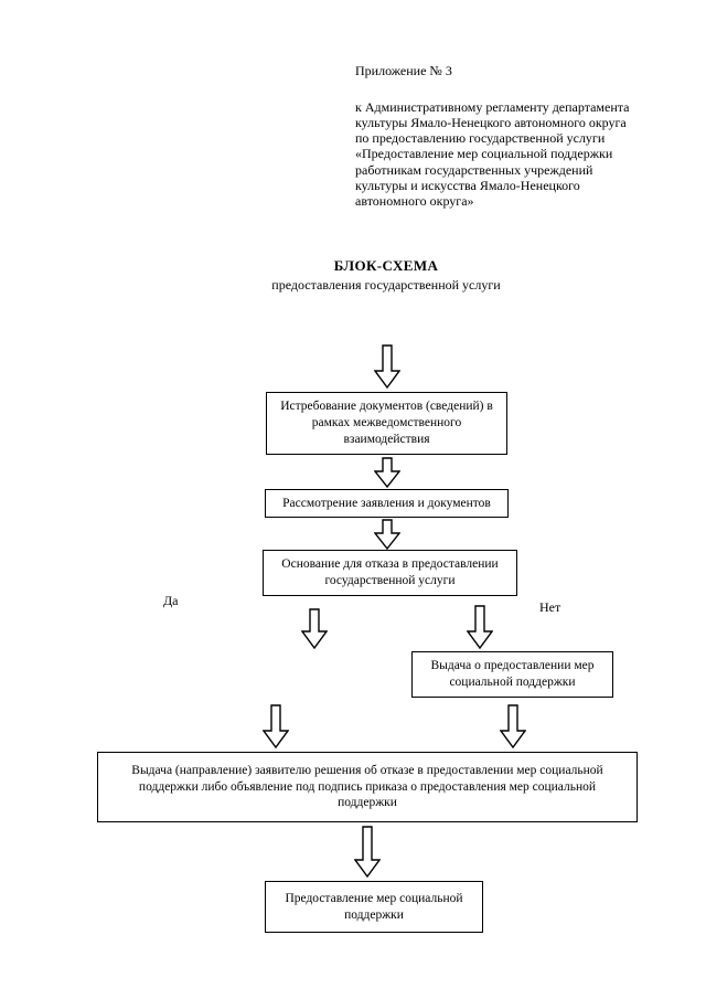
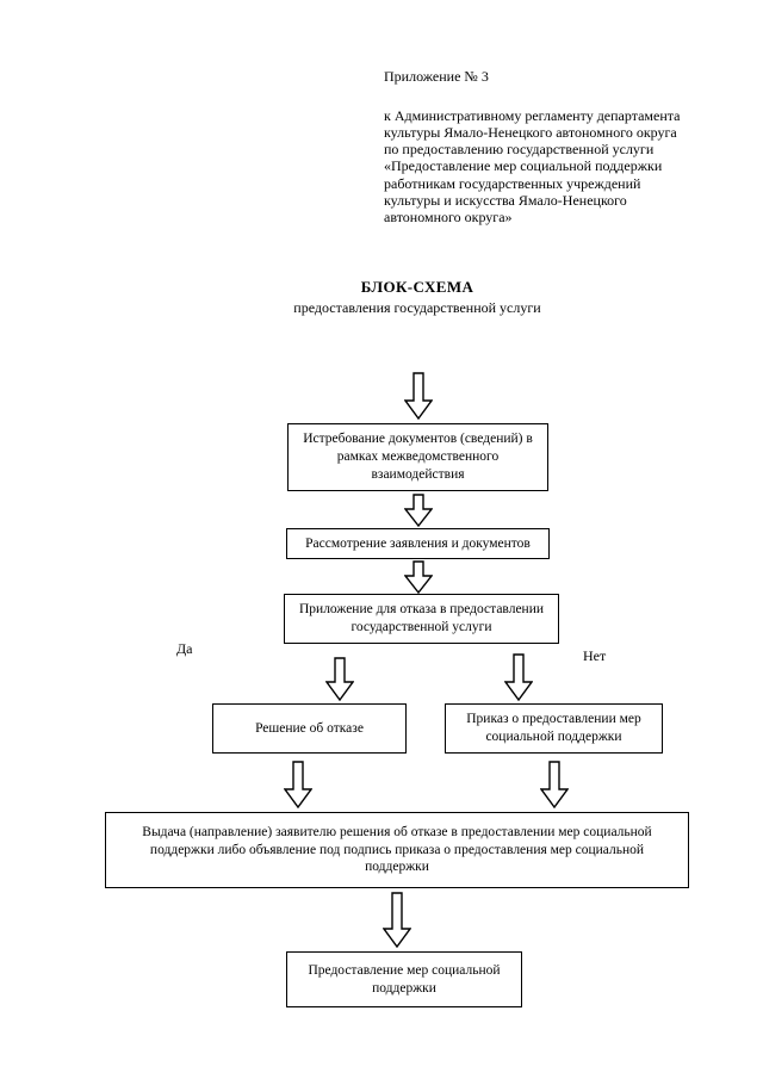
  Приложение № 3
  к Административному регламенту департамента
  культуры Ямало-Ненецкого автономного округа
  по предоставлению государственной услуги
  «Предоставление мер социальной поддержки
  работникам государственных учреждений
  культуры и искусства Ямало-Ненецкого
  автономного округа»
  БЛОК-СХЕМА
  предоставления государственной услуги
  Истребование документов (сведений) в рамках межведомственного взаимодействия
  Рассмотрение заявления и документов
- Основание для отказа в предоставлении государственной услуги
+ Приложение для отказа в предоставлении государственной услуги
  Да
  Нет
+ Решение об отказе
- Выдача о предоставлении мер социальной поддержки
+ Приказ о предоставлении мер социальной поддержки
  Выдача (направление) заявителю решения об отказе в предоставлении мер социальной поддержки либо объявление под подпись приказа о предоставления мер социальной поддержки
  Предоставление мер социальной поддержки
